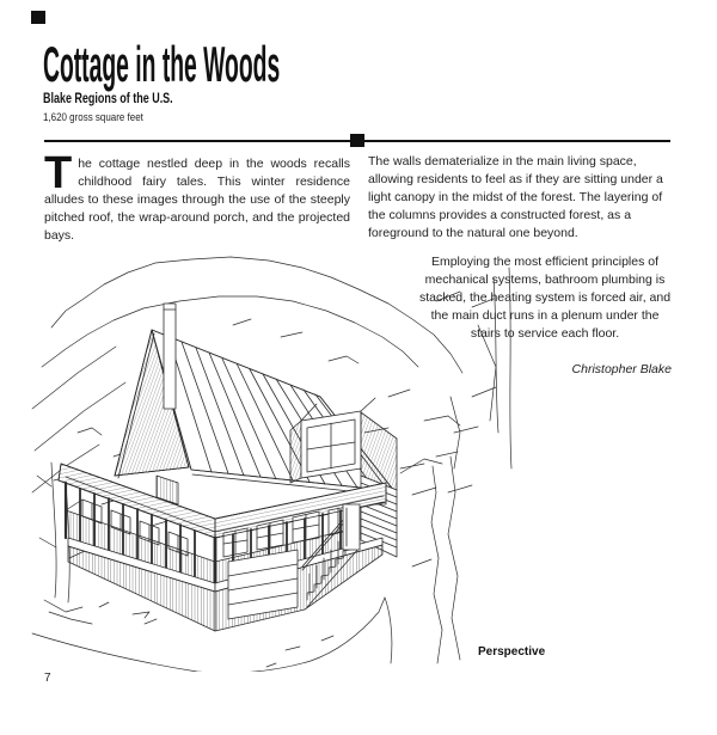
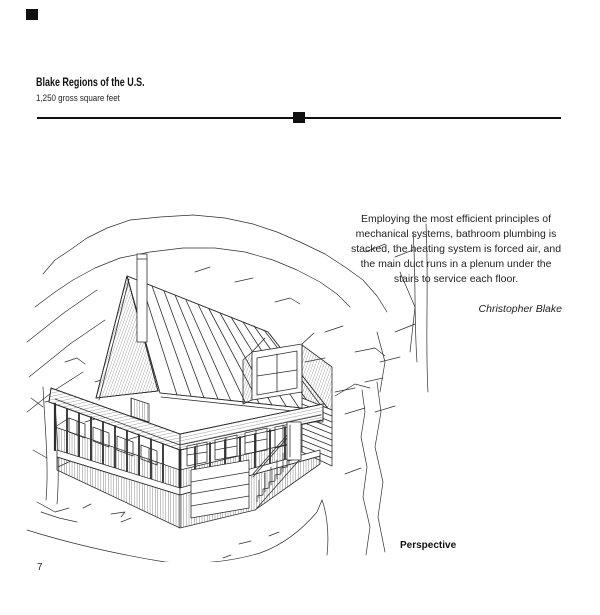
- Cottage in the Woods
  Blake Regions of the U.S.
- 1,620 gross square feet
+ 1,250 gross square feet
- T
- he cottage nestled deep in the woods recalls childhood fairy tales. This winter residence alludes to these images through the use of the steeply pitched roof, the wrap-around porch, and the projected bays.
- The walls dematerialize in the main living space, allowing residents to feel as if they are sitting under a light canopy in the midst of the forest. The layering of the columns provides a constructed forest, as a foreground to the natural one beyond.
  Employing the most efficient principles of mechanical systems, bathroom plumbing is staced, the heating system is forced air, and the main duct runs in a plenum under the stairs to service each floor.
  Christopher Blake
  Perspective
  7
